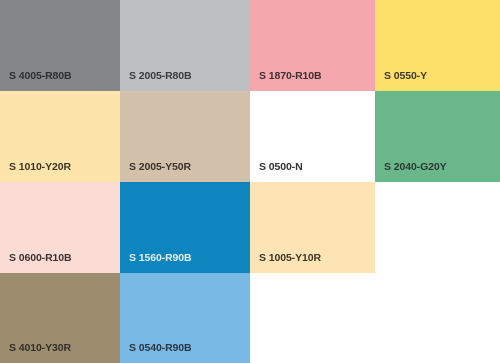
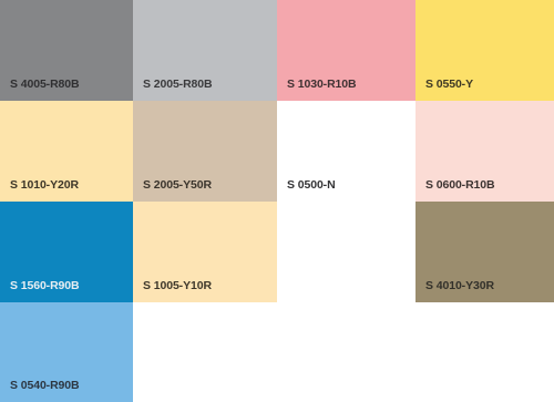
  S 4005-R80B
  S 2005-R80B
- S 1870-R10B
+ S 1030-R10B
  S 0550-Y
  S 1010-Y20R
  S 2005-Y50R
  S 0500-N
- S 2040-G20Y
  S 0600-R10B
  S 1560-R90B
  S 1005-Y10R
  S 4010-Y30R
  S 0540-R90B
